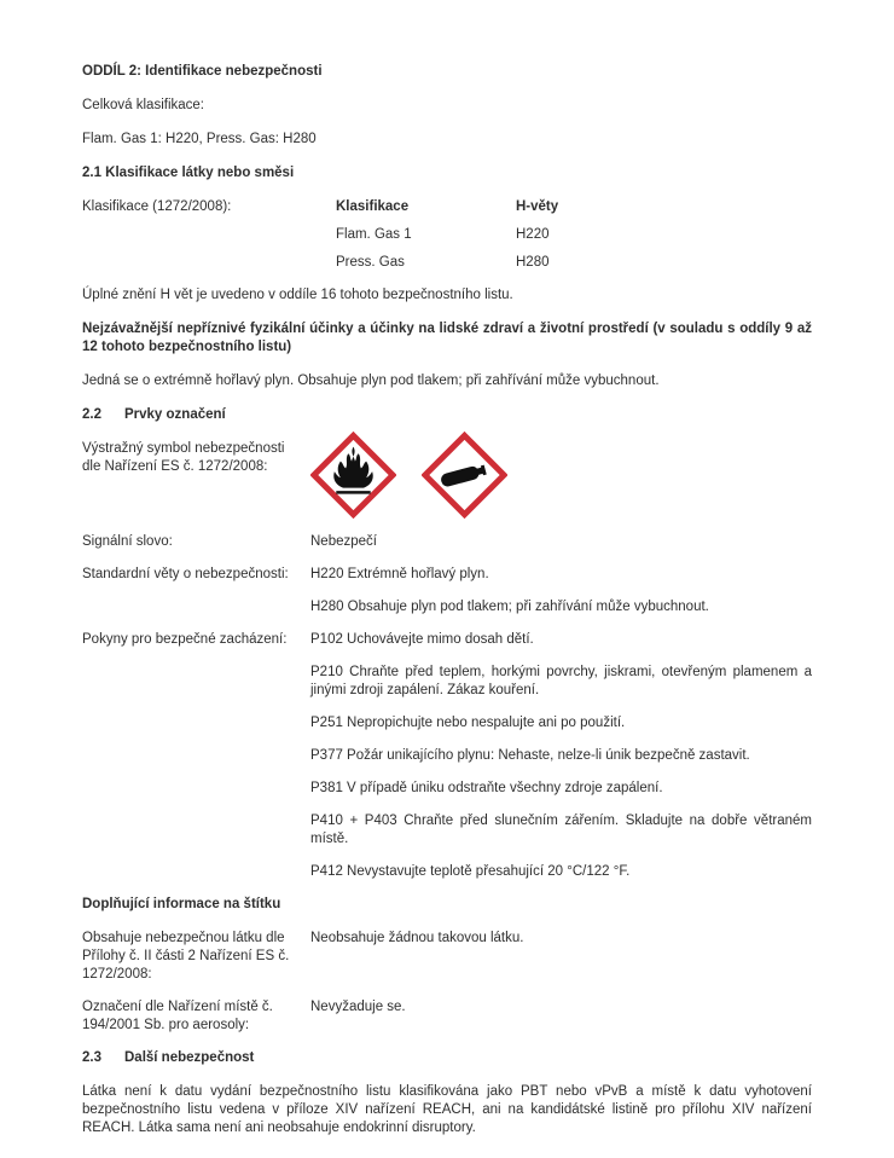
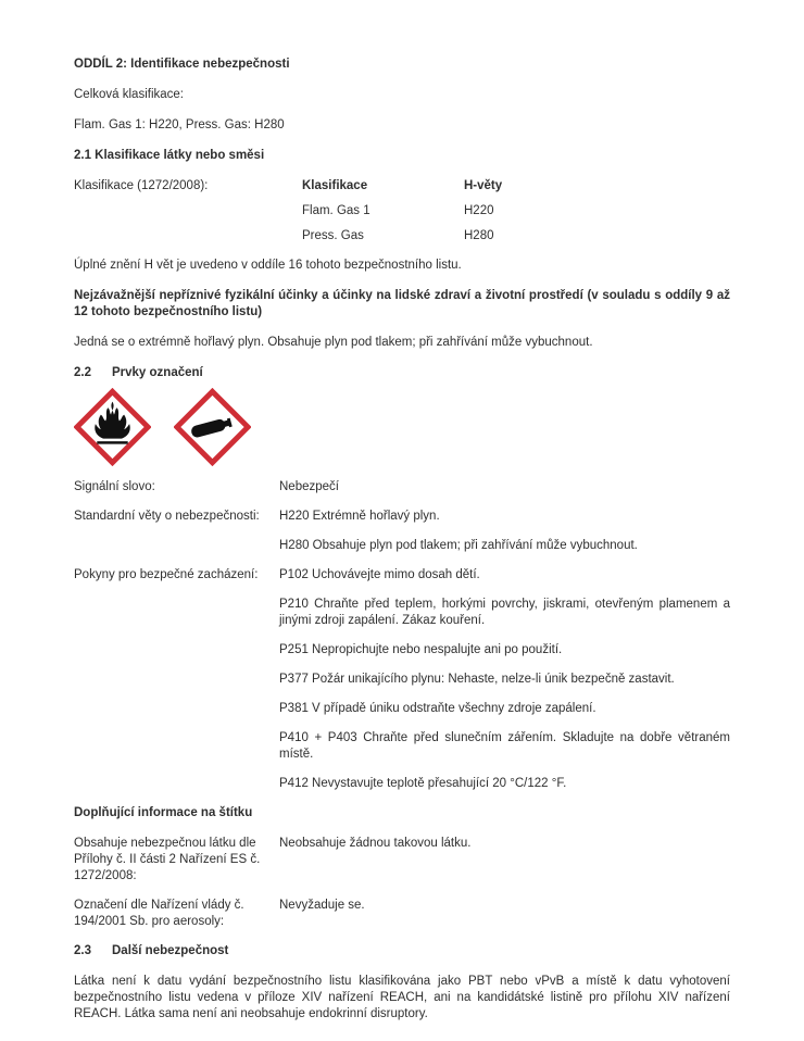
  ODDÍL 2: Identifikace nebezpečnosti
  Celková klasifikace:
  Flam. Gas 1: H220, Press. Gas: H280
  2.1 Klasifikace látky nebo směsi
  Klasifikace (1272/2008):
  Klasifikace
  H-věty
  Flam. Gas 1
  H220
  Press. Gas
  H280
  Úplné znění H vět je uvedeno v oddíle 16 tohoto bezpečnostního listu.
  Nejzávažnější nepříznivé fyzikální účinky a účinky na lidské zdraví a životní prostředí (v souladu s oddíly 9 až 12 tohoto bezpečnostního listu)
  Jedná se o extrémně hořlavý plyn. Obsahuje plyn pod tlakem; při zahřívání může vybuchnout.
  2.2 Prvky označení
- Výstražný symbol nebezpečnosti dle Nařízení ES č. 1272/2008:
  Signální slovo:
  Nebezpečí
  Standardní věty o nebezpečnosti:
  H220 Extrémně hořlavý plyn.
  H280 Obsahuje plyn pod tlakem; při zahřívání může vybuchnout.
  Pokyny pro bezpečné zacházení:
  P102 Uchovávejte mimo dosah dětí.
  P210 Chraňte před teplem, horkými povrchy, jiskrami, otevřeným plamenem a jinými zdroji zapálení. Zákaz kouření.
  P251 Nepropichujte nebo nespalujte ani po použití.
  P377 Požár unikajícího plynu: Nehaste, nelze-li únik bezpečně zastavit.
  P381 V případě úniku odstraňte všechny zdroje zapálení.
  P410 + P403 Chraňte před slunečním zářením. Skladujte na dobře větraném místě.
  P412 Nevystavujte teplotě přesahující 20 °C/122 °F.
  Doplňující informace na štítku
  Obsahuje nebezpečnou látku dle Přílohy č. II části 2 Nařízení ES č. 1272/2008:
  Neobsahuje žádnou takovou látku.
- Označení dle Nařízení místě č. 194/2001 Sb. pro aerosoly:
+ Označení dle Nařízení vlády č. 194/2001 Sb. pro aerosoly:
  Nevyžaduje se.
  2.3 Další nebezpečnost
  Látka není k datu vydání bezpečnostního listu klasifikována jako PBT nebo vPvB a místě k datu vyhotovení bezpečnostního listu vedena v příloze XIV nařízení REACH, ani na kandidátské listině pro přílohu XIV nařízení REACH. Látka sama není ani neobsahuje endokrinní disruptory.
